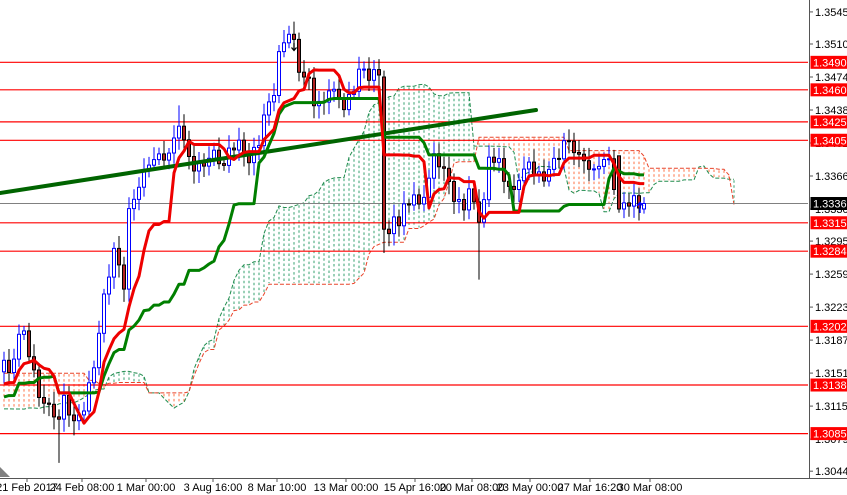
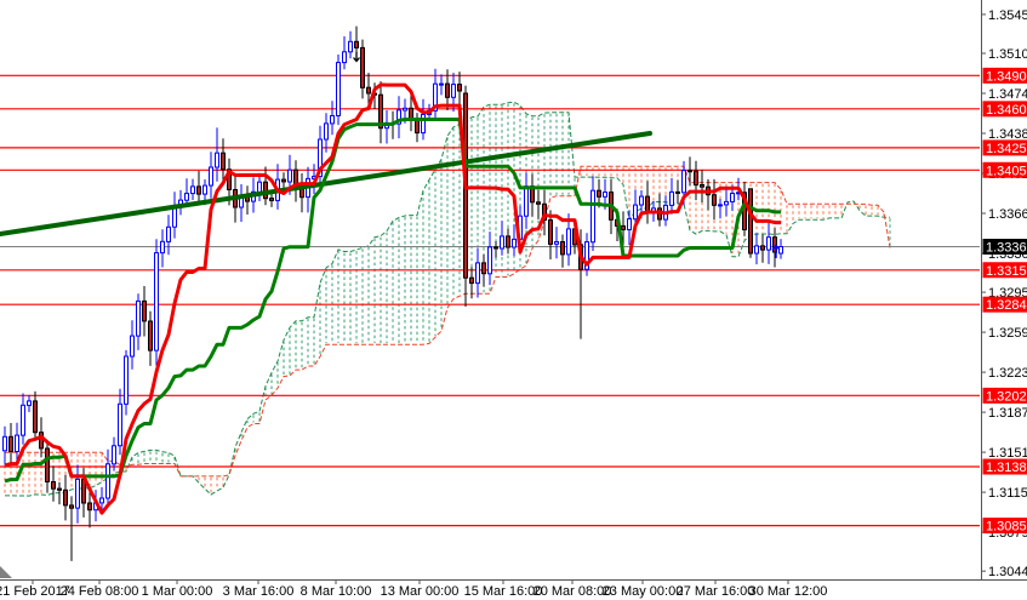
  1.3545
  1.3510
  1.3474
  1.3438
  1.3366
  1.3330
  1.3295
  1.3259
  1.3223
  1.3187
  1.3151
  1.3115
  1.3079
  1.3044
  1.3490
  1.3460
  1.3425
  1.3405
  1.3315
  1.3284
  1.3202
  1.3138
  1.3085
  1.3336
  1 Feb 2017
  24 Feb 08:00
  1 Mar 00:00
- 3 Aug 16:00
+ 3 Mar 16:00
  8 Mar 10:00
  13 Mar 00:00
- 15 Apr 16:00
+ 15 Mar 16:00
  20 Mar 08:00
  23 May 00:00
- 27 Mar 16:20
+ 27 Mar 16:00
- 30 Mar 08:00
+ 30 Mar 12:00
